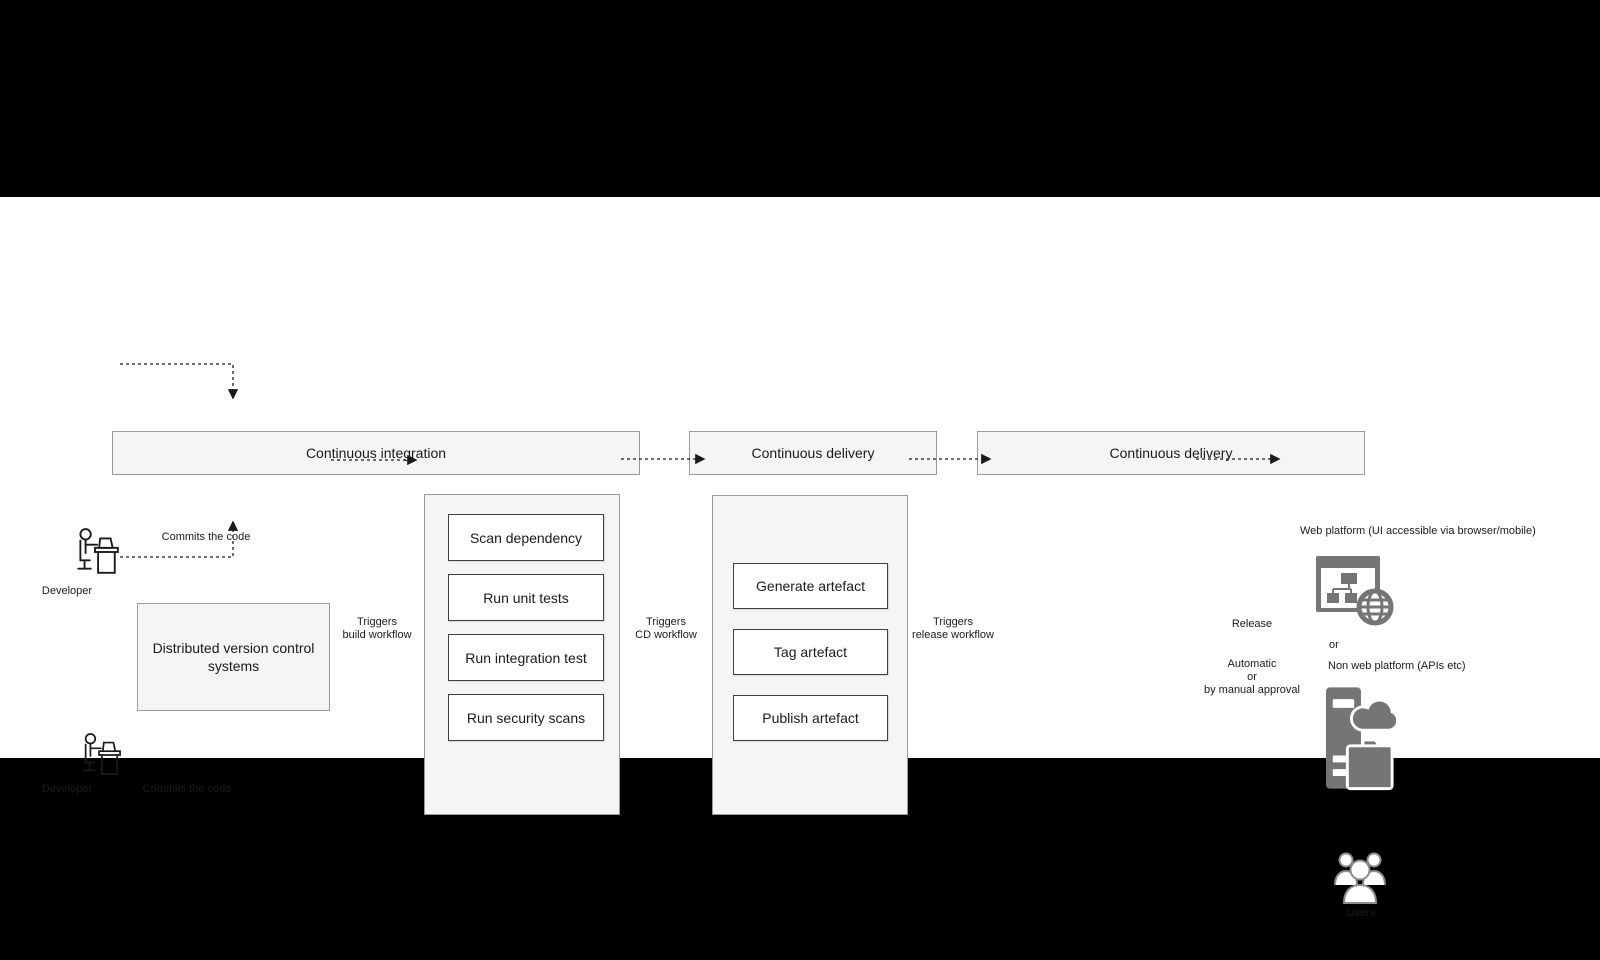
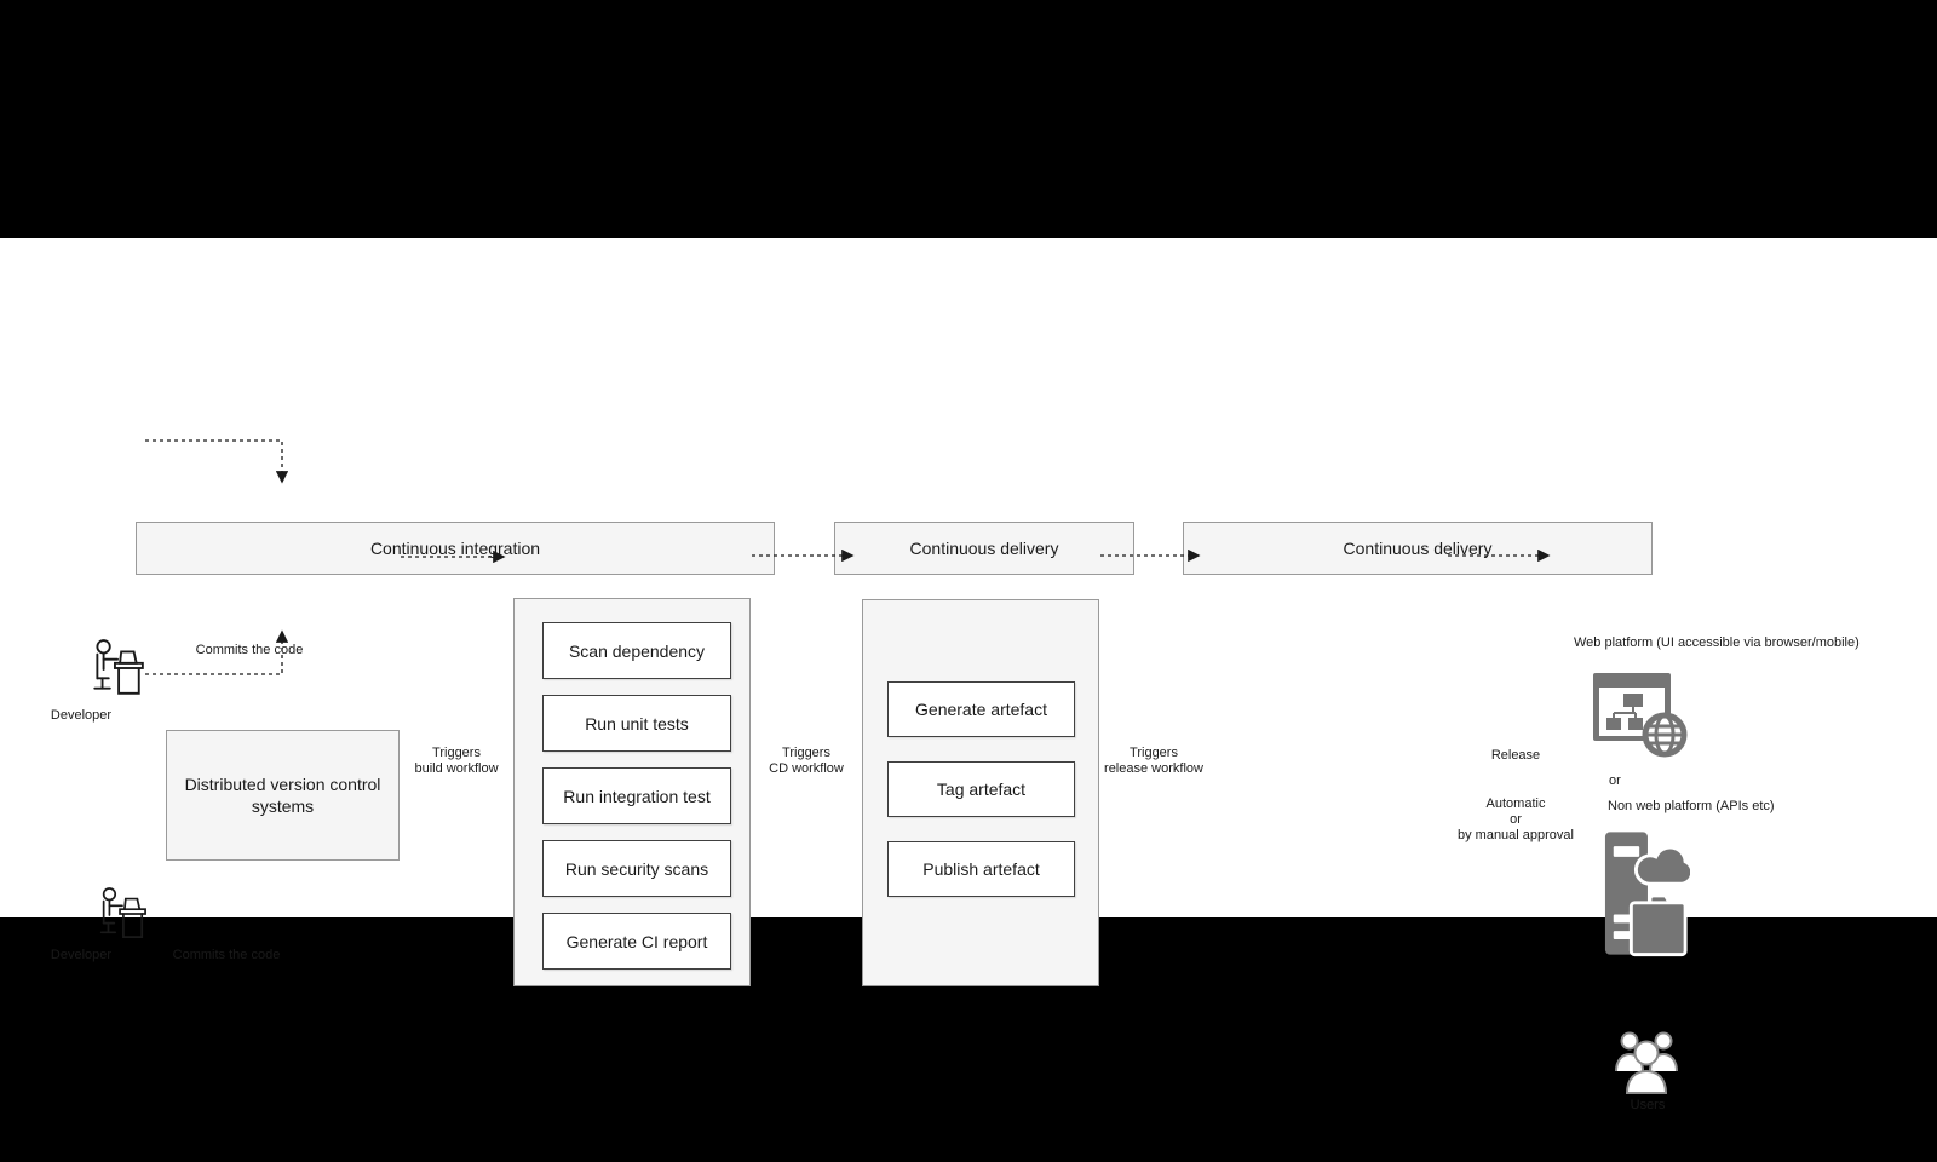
  Continuous integration
  Continuous delivery
  Continuous delivery
  Developer
  Commits the code
  Developer
  Commits the code
  Distributed version control systems
  Scan dependency
  Run unit tests
  Run integration test
  Run security scans
+ Generate CI report
  Generate artefact
  Tag artefact
  Publish artefact
  Triggers
  build workflow
  Triggers
  CD workflow
  Triggers
  release workflow
  Release
  Automatic
  or
  by manual approval
  Web platform (UI accessible via browser/mobile)
  or
  Non web platform (APIs etc)
  Users
